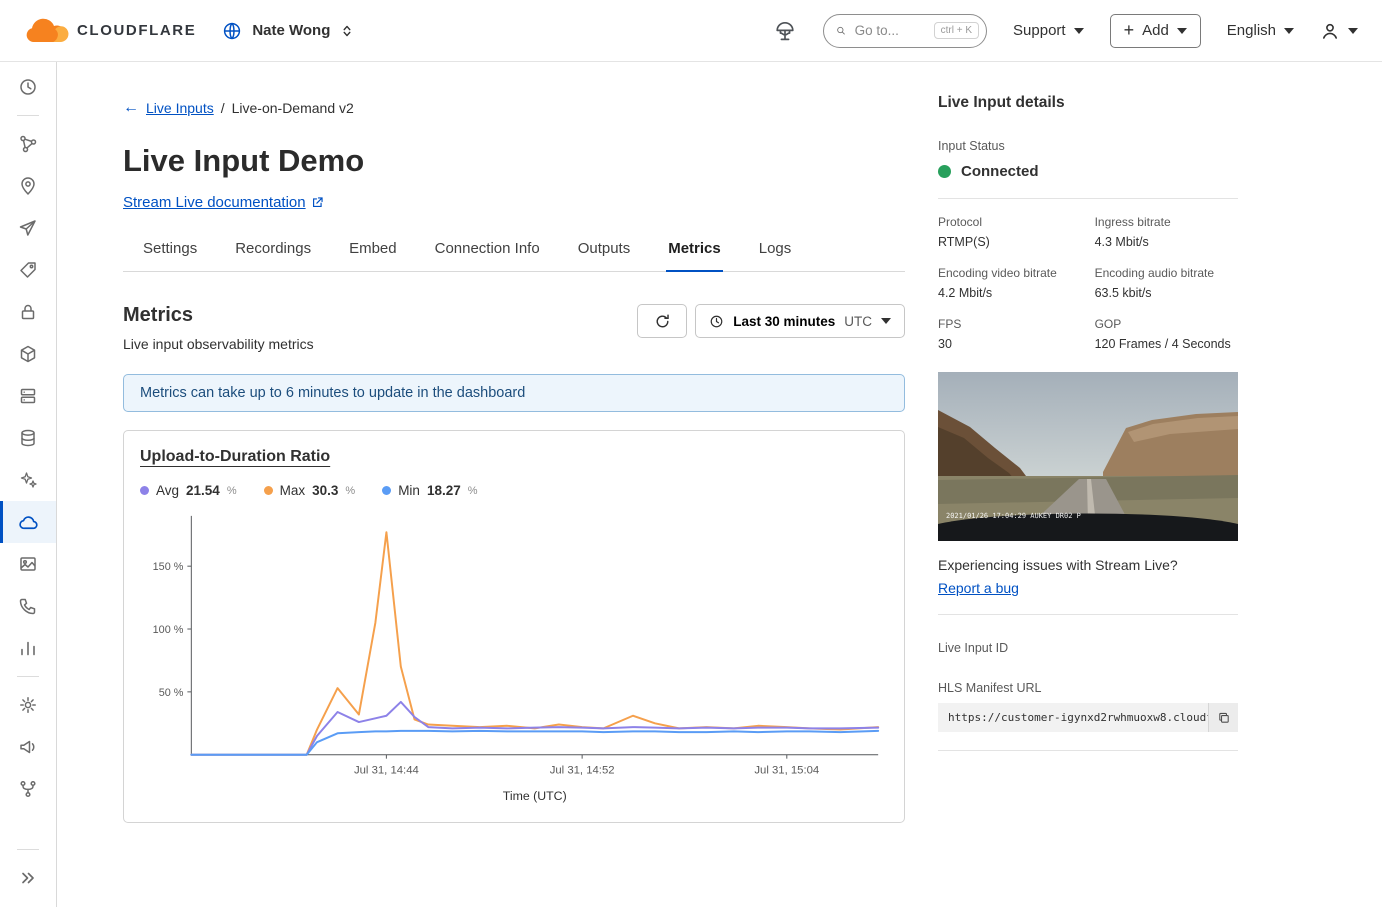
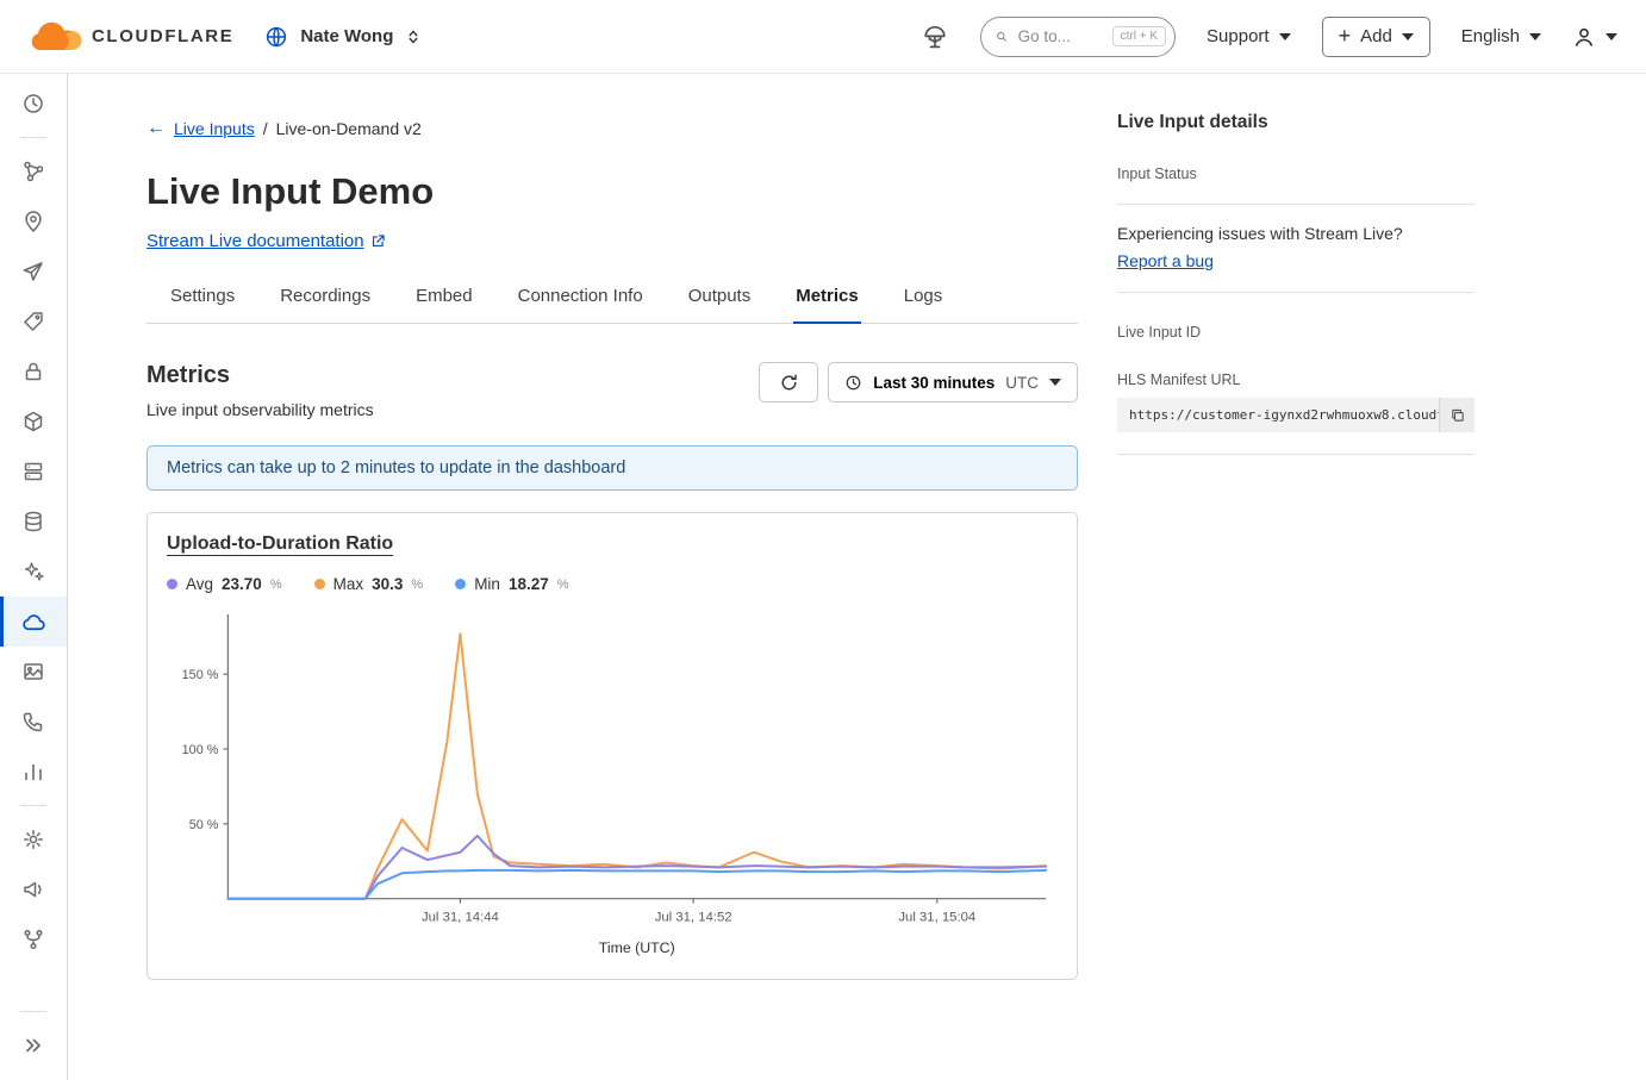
  CLOUDFLARE
  Nate Wong
  Go to...
  ctrl + K
  Support
  +
  Add
  English
  ←
  Live Inputs
  /
  Live-on-Demand v2
  Live Input Demo
  Stream Live documentation
  Settings
  Recordings
  Embed
  Connection Info
  Outputs
  Metrics
  Logs
  Metrics
  Live input observability metrics
  Last 30 minutes
  UTC
- Metrics can take up to 6 minutes to update in the dashboard
+ Metrics can take up to 2 minutes to update in the dashboard
  Upload-to-Duration Ratio
  Avg
- 21.54
+ 23.70
  %
  Max
  30.3
  %
  Min
  18.27
  %
  50 %
  100 %
  150 %
  Jul 31, 14:44
  Jul 31, 14:52
  Jul 31, 15:04
  Time (UTC)
  Live Input details
  Input Status
- Connected
- Protocol
- RTMP(S)
- Ingress bitrate
- 4.3 Mbit/s
- Encoding video bitrate
- 4.2 Mbit/s
- Encoding audio bitrate
- 63.5 kbit/s
- FPS
- 30
- GOP
- 120 Frames / 4 Seconds
- 2021/01/26 17:04:29 AUKEY DR02 P
  Experiencing issues with Stream Live?
  Report a bug
  Live Input ID
  HLS Manifest URL
  https://customer-igynxd2rwhmuoxw8.cloud
